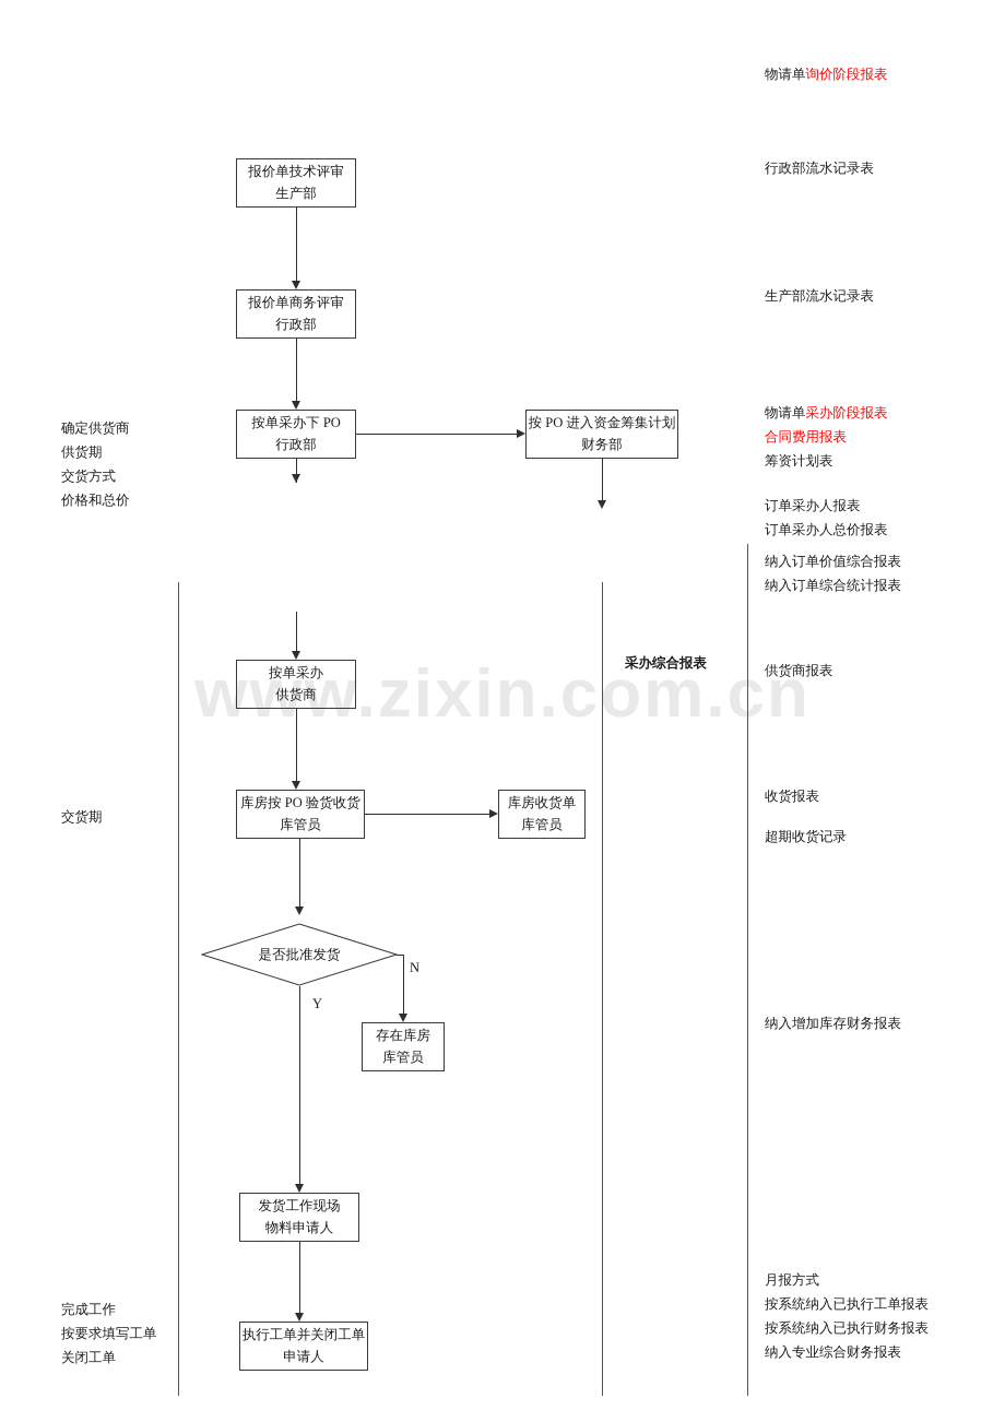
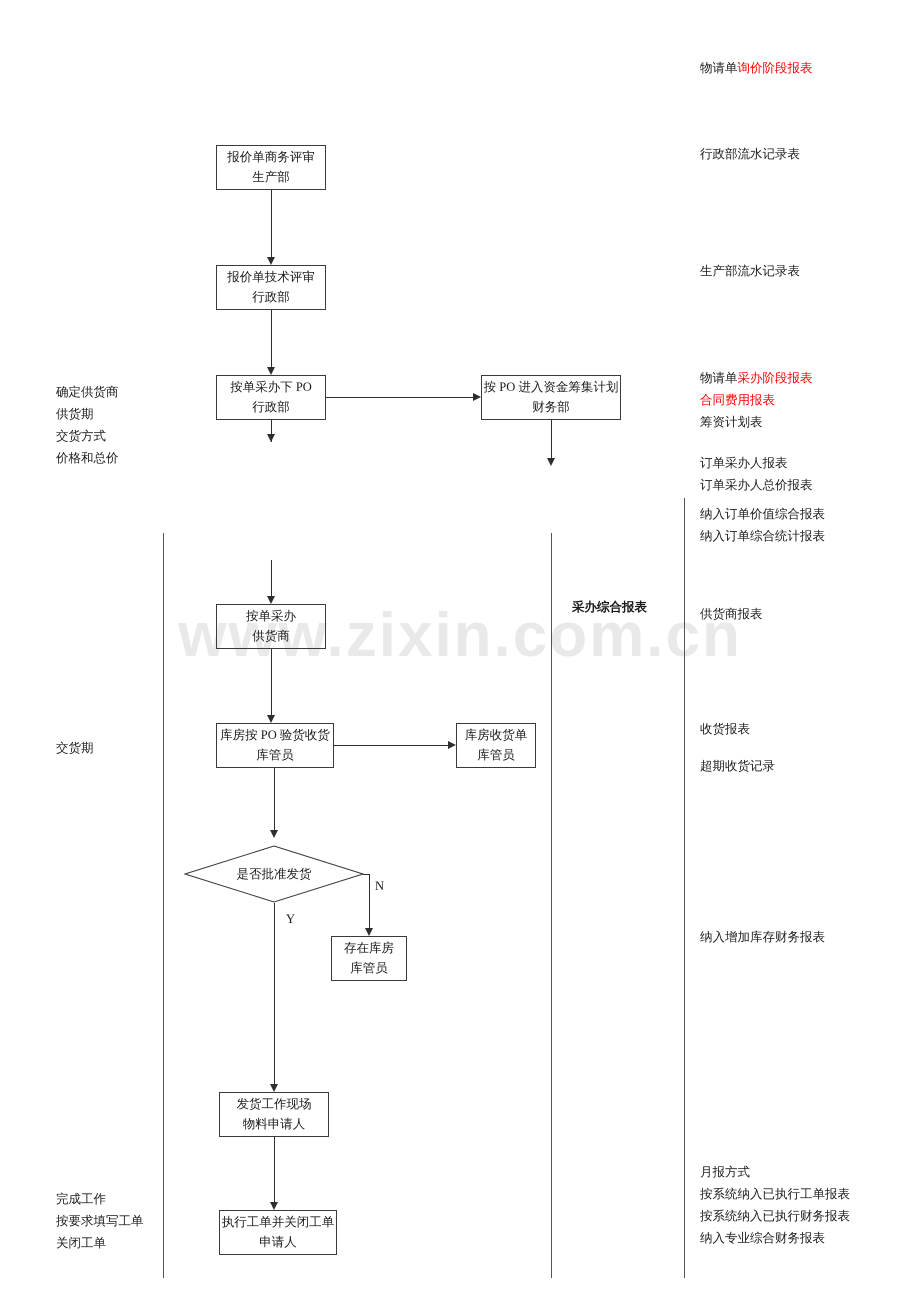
  www.zixin.com.cn
  物请单询价阶段报表
- 报价单技术评审
+ 报价单商务评审
  生产部
- 报价单商务评审
+ 报价单技术评审
  行政部
  按单采办下 PO
  行政部
  按 PO 进入资金筹集计划
  财务部
  按单采办
  供货商
  库房按 PO 验货收货
  库管员
  库房收货单
  库管员
  存在库房
  库管员
  发货工作现场
  物料申请人
  执行工单并关闭工单
  申请人
  是否批准发货
  Y
  N
  确定供货商
  供货期
  交货方式
  价格和总价
  交货期
  完成工作
  按要求填写工单
  关闭工单
  采办综合报表
  行政部流水记录表
  生产部流水记录表
  物请单采办阶段报表
  合同费用报表
  筹资计划表
  订单采办人报表
  订单采办人总价报表
  纳入订单价值综合报表
  纳入订单综合统计报表
  供货商报表
  收货报表
  超期收货记录
  纳入增加库存财务报表
  月报方式
  按系统纳入已执行工单报表
  按系统纳入已执行财务报表
  纳入专业综合财务报表
